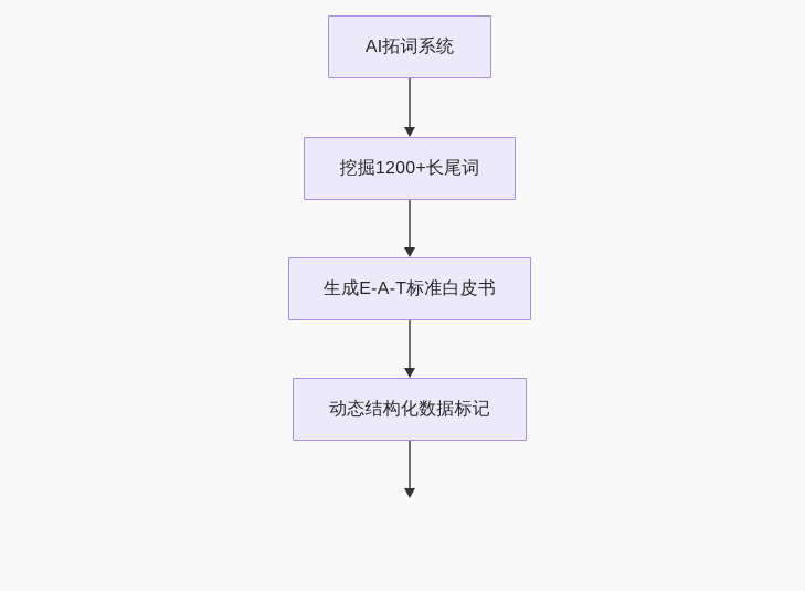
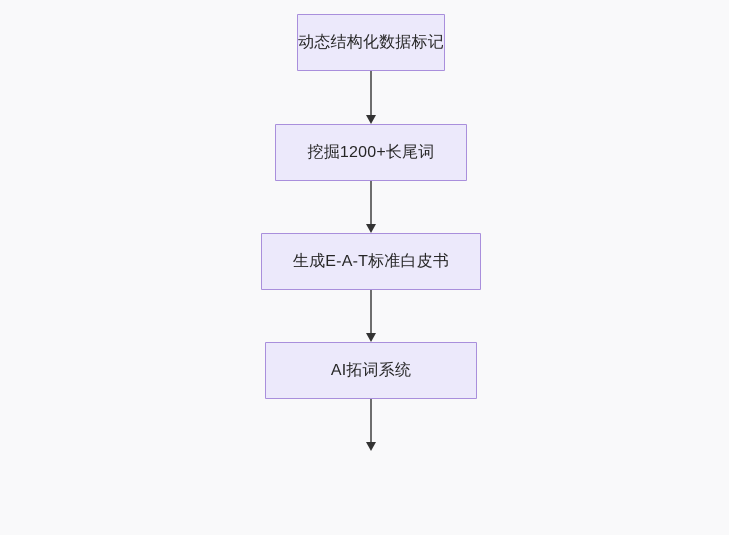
- AI拓词系统
+ 动态结构化数据标记
  挖掘1200+长尾词
  生成E-A-T标准白皮书
- 动态结构化数据标记
+ AI拓词系统
